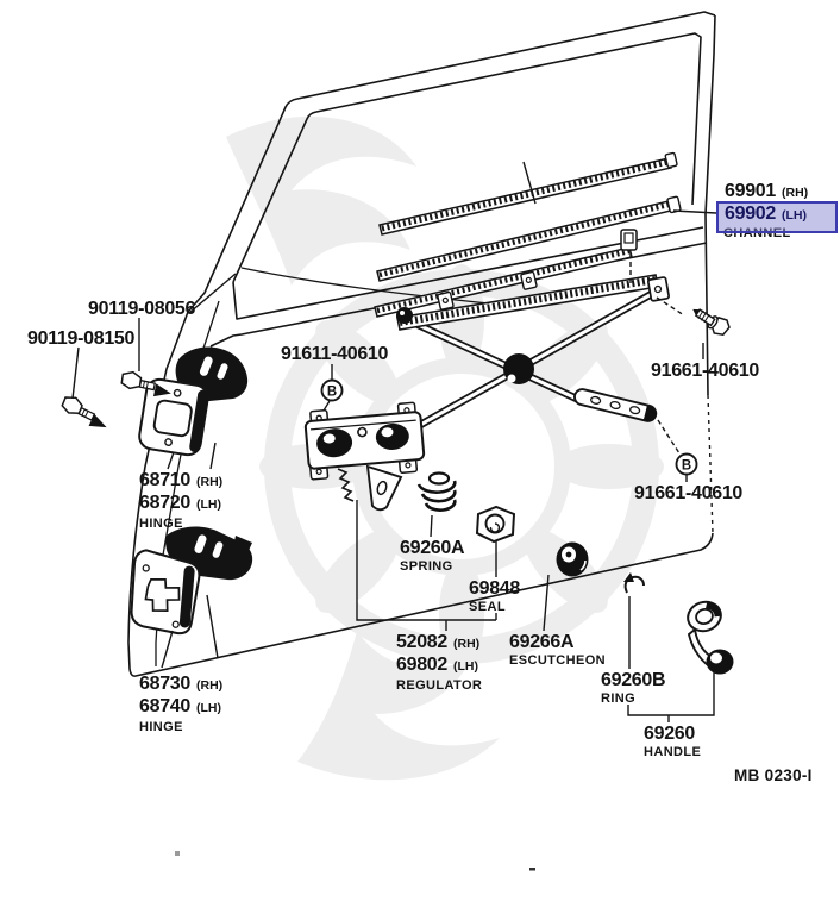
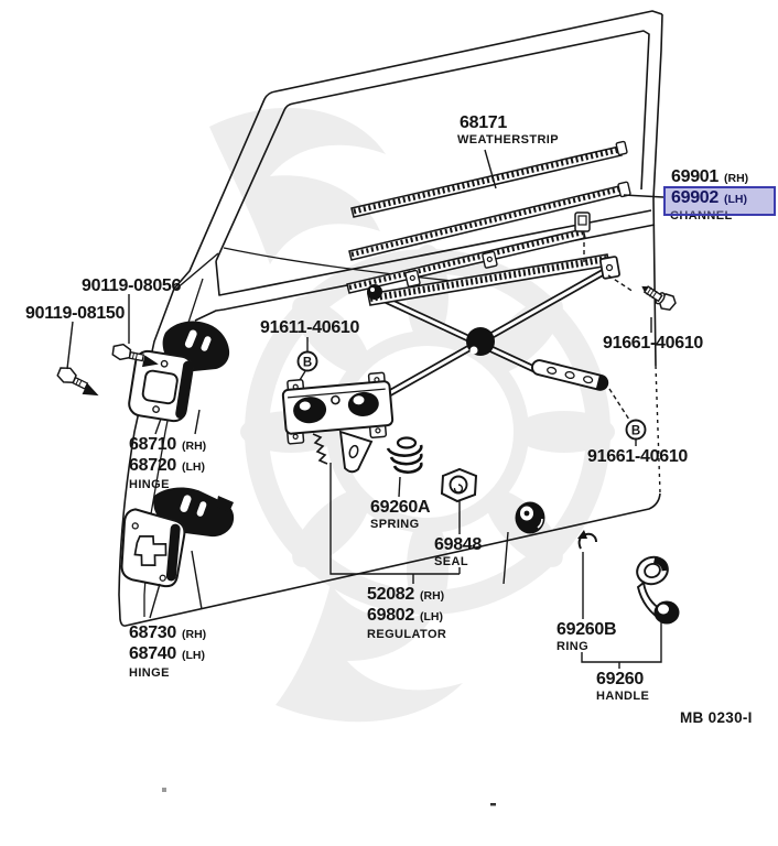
  B
  B
+ 68171
+ WEATHERSTRIP
  69901
  (RH)
  69902
  (LH)
  CHANNEL
  90119-08056
  90119-08150
  91611-40610
  91661-40610
  91661-40610
  68710
  (RH)
  68720
  (LH)
  HINGE
  68730
  (RH)
  68740
  (LH)
  HINGE
  69260A
  SPRING
  69848
  SEAL
  52082
  (RH)
  69802
  (LH)
  REGULATOR
- 69266A
- ESCUTCHEON
  69260B
  RING
  69260
  HANDLE
  MB 0230-I
